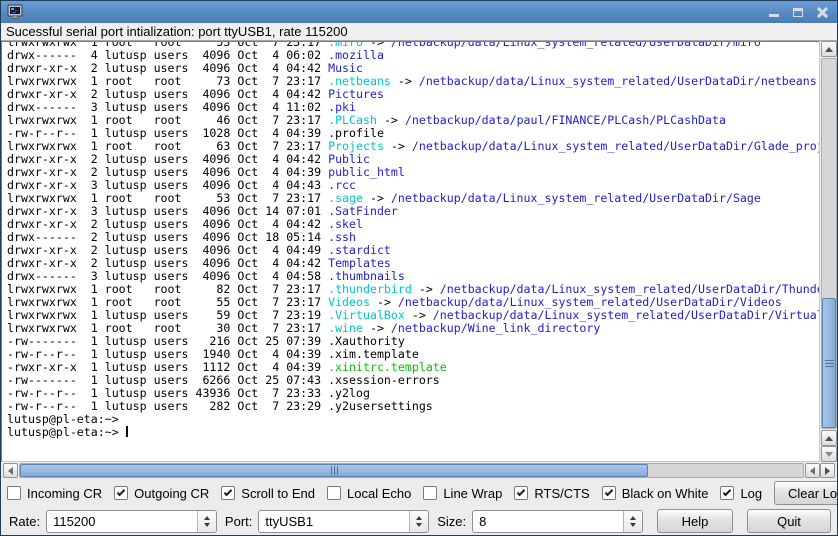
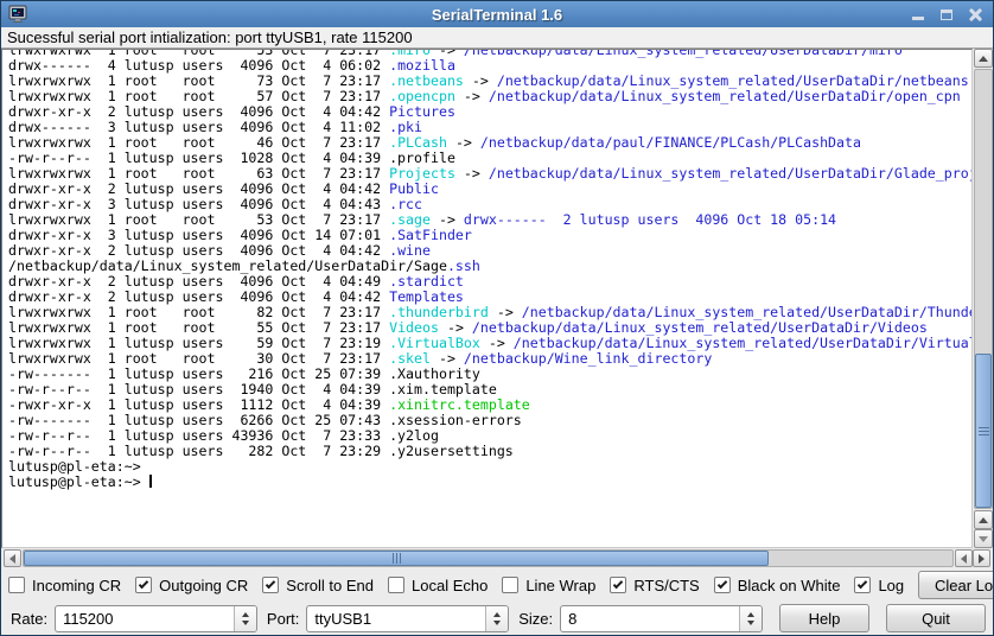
+ SerialTerminal 1.6
  Sucessful serial port intialization: port ttyUSB1, rate 115200
  lrwxrwxrwx 1 root root 53 Oct 7 23:17 .miro -> /netbackup/data/Linux_system_related/UserDataDir/miro
  drwx------ 4 lutusp users 4096 Oct 4 06:02 .mozilla
- drwxr-xr-x 2 lutusp users 4096 Oct 4 04:42 Music
  lrwxrwxrwx 1 root root 73 Oct 7 23:17 .netbeans -> /netbackup/data/Linux_system_related/UserDataDir/netbeans
+ lrwxrwxrwx 1 root root 57 Oct 7 23:17 .opencpn -> /netbackup/data/Linux_system_related/UserDataDir/open_cpn
  drwxr-xr-x 2 lutusp users 4096 Oct 4 04:42 Pictures
  drwx------ 3 lutusp users 4096 Oct 4 11:02 .pki
  lrwxrwxrwx 1 root root 46 Oct 7 23:17 .PLCash -> /netbackup/data/paul/FINANCE/PLCash/PLCashData
  -rw-r--r-- 1 lutusp users 1028 Oct 4 04:39 .profile
  lrwxrwxrwx 1 root root 63 Oct 7 23:17 Projects -> /netbackup/data/Linux_system_related/UserDataDir/Glade_pro
  drwxr-xr-x 2 lutusp users 4096 Oct 4 04:42 Public
- drwxr-xr-x 2 lutusp users 4096 Oct 4 04:39 public_html
  drwxr-xr-x 3 lutusp users 4096 Oct 4 04:43 .rcc
- lrwxrwxrwx 1 root root 53 Oct 7 23:17 .sage -> /netbackup/data/Linux_system_related/UserDataDir/Sage
+ lrwxrwxrwx 1 root root 53 Oct 7 23:17 .sage -> drwx------ 2 lutusp users 4096 Oct 18 05:14
  drwxr-xr-x 3 lutusp users 4096 Oct 14 07:01 .SatFinder
- drwxr-xr-x 2 lutusp users 4096 Oct 4 04:42 .skel
+ drwxr-xr-x 2 lutusp users 4096 Oct 4 04:42 .wine
- drwx------ 2 lutusp users 4096 Oct 18 05:14 .ssh
+ /netbackup/data/Linux_system_related/UserDataDir/Sage.ssh
  drwxr-xr-x 2 lutusp users 4096 Oct 4 04:49 .stardict
  drwxr-xr-x 2 lutusp users 4096 Oct 4 04:42 Templates
- drwx------ 3 lutusp users 4096 Oct 4 04:58 .thumbnails
  lrwxrwxrwx 1 root root 82 Oct 7 23:17 .thunderbird -> /netbackup/data/Linux_system_related/UserDataDir/Thund
  lrwxrwxrwx 1 root root 55 Oct 7 23:17 Videos -> /netbackup/data/Linux_system_related/UserDataDir/Videos
  lrwxrwxrwx 1 lutusp users 59 Oct 7 23:19 .VirtualBox -> /netbackup/data/Linux_system_related/UserDataDir/Virtua
- lrwxrwxrwx 1 root root 30 Oct 7 23:17 .wine -> /netbackup/Wine_link_directory
+ lrwxrwxrwx 1 root root 30 Oct 7 23:17 .skel -> /netbackup/Wine_link_directory
  -rw------- 1 lutusp users 216 Oct 25 07:39 .Xauthority
  -rw-r--r-- 1 lutusp users 1940 Oct 4 04:39 .xim.template
  -rwxr-xr-x 1 lutusp users 1112 Oct 4 04:39 .xinitrc.template
  -rw------- 1 lutusp users 6266 Oct 25 07:43 .xsession-errors
  -rw-r--r-- 1 lutusp users 43936 Oct 7 23:33 .y2log
  -rw-r--r-- 1 lutusp users 282 Oct 7 23:29 .y2usersettings
  lutusp@pl-eta:~>
  lutusp@pl-eta:~>
  Incoming CR
  Outgoing CR
  Scroll to End
  Local Echo
  Line Wrap
  RTS/CTS
  Black on White
  Log
  Clear Lo
  Rate:
  115200
  Port:
  ttyUSB1
  Size:
  8
  Help
  Quit
